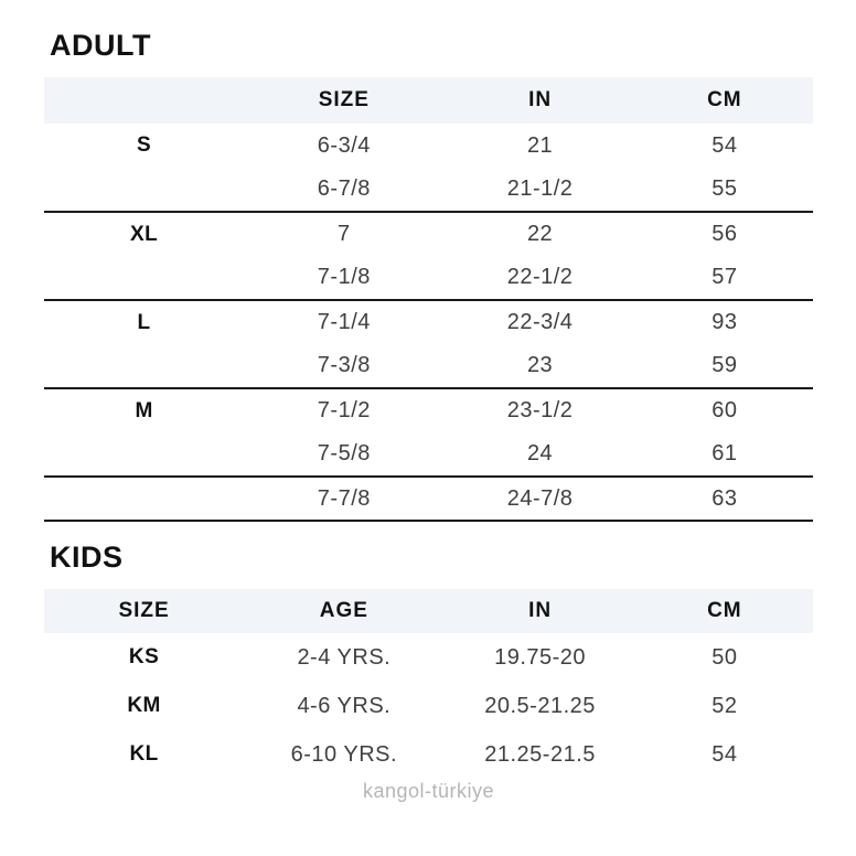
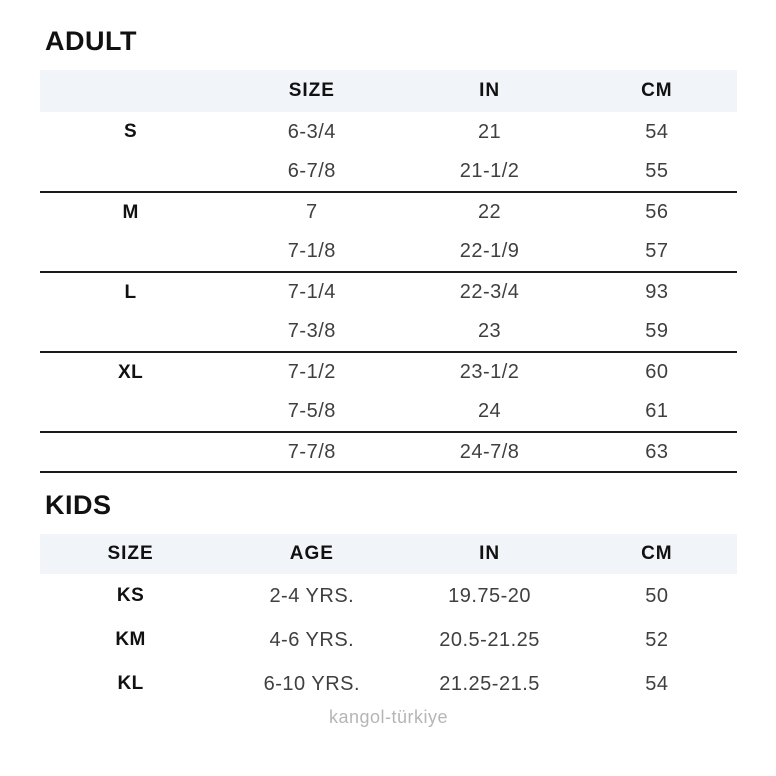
  ADULT
  	SIZE	IN	CM
  S	6-3/4	21	54
  	6-7/8	21-1/2	55
- XL	7	22	56
+ M	7	22	56
- 	7-1/8	22-1/2	57
+ 	7-1/8	22-1/9	57
  L	7-1/4	22-3/4	93
  	7-3/8	23	59
- M	7-1/2	23-1/2	60
+ XL	7-1/2	23-1/2	60
  	7-5/8	24	61
  	7-7/8	24-7/8	63
  KIDS
  SIZE	AGE	IN	CM
  KS	2-4 YRS.	19.75-20	50
  KM	4-6 YRS.	20.5-21.25	52
  KL	6-10 YRS.	21.25-21.5	54
  kangol-türkiye
